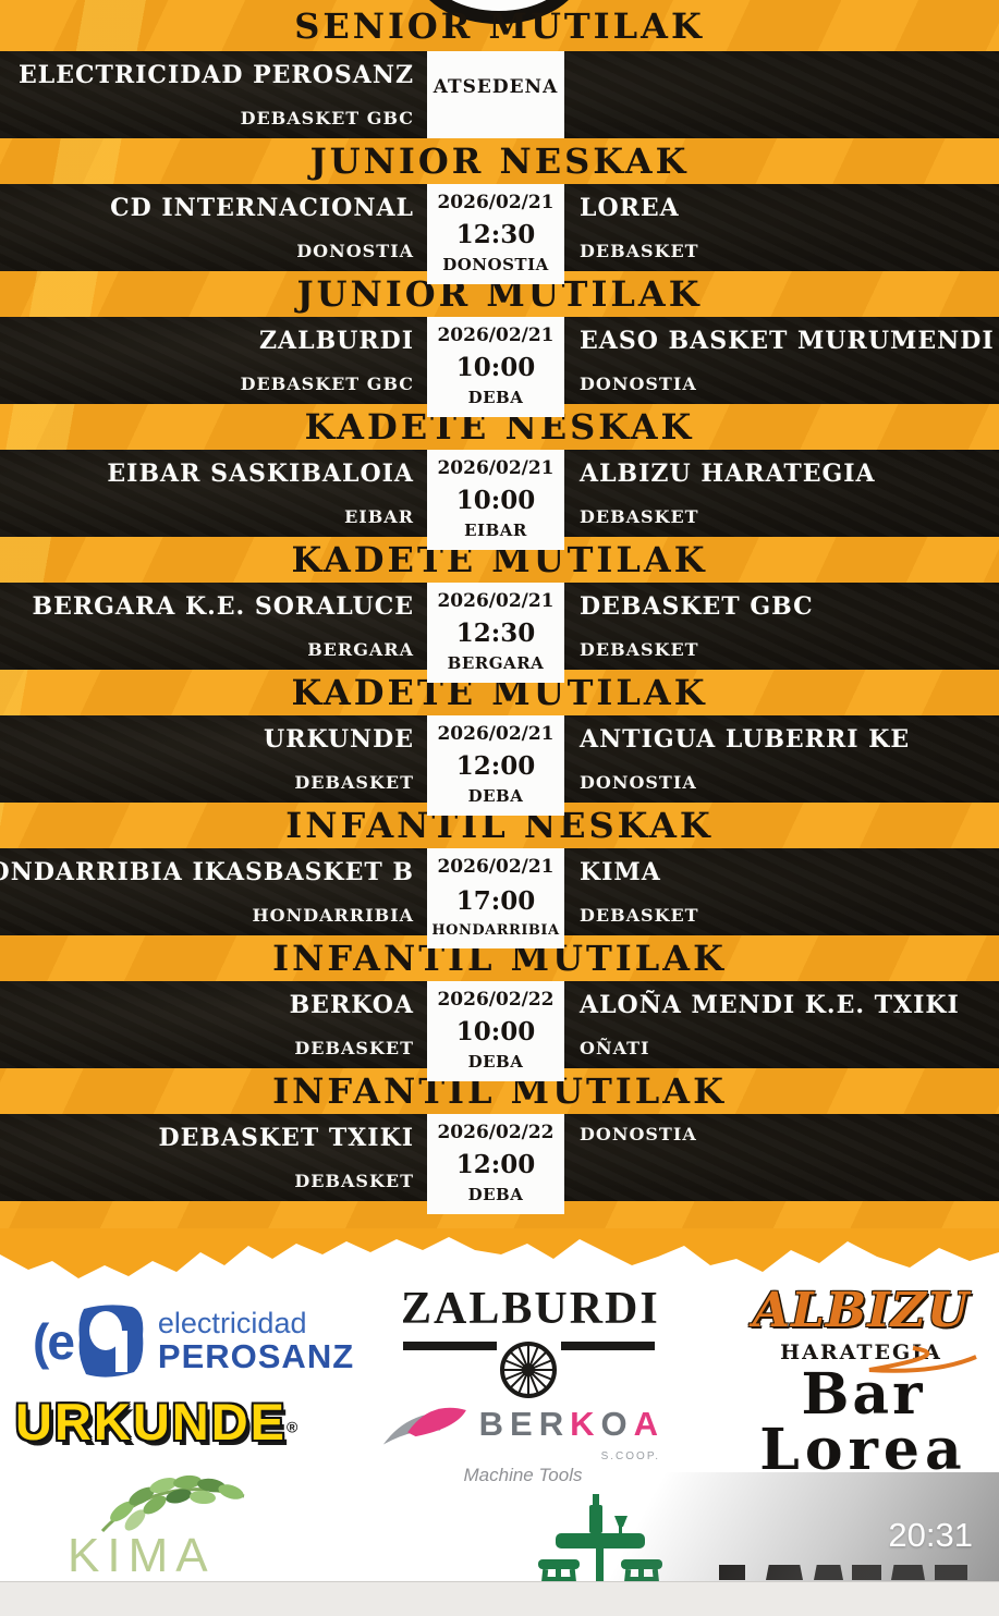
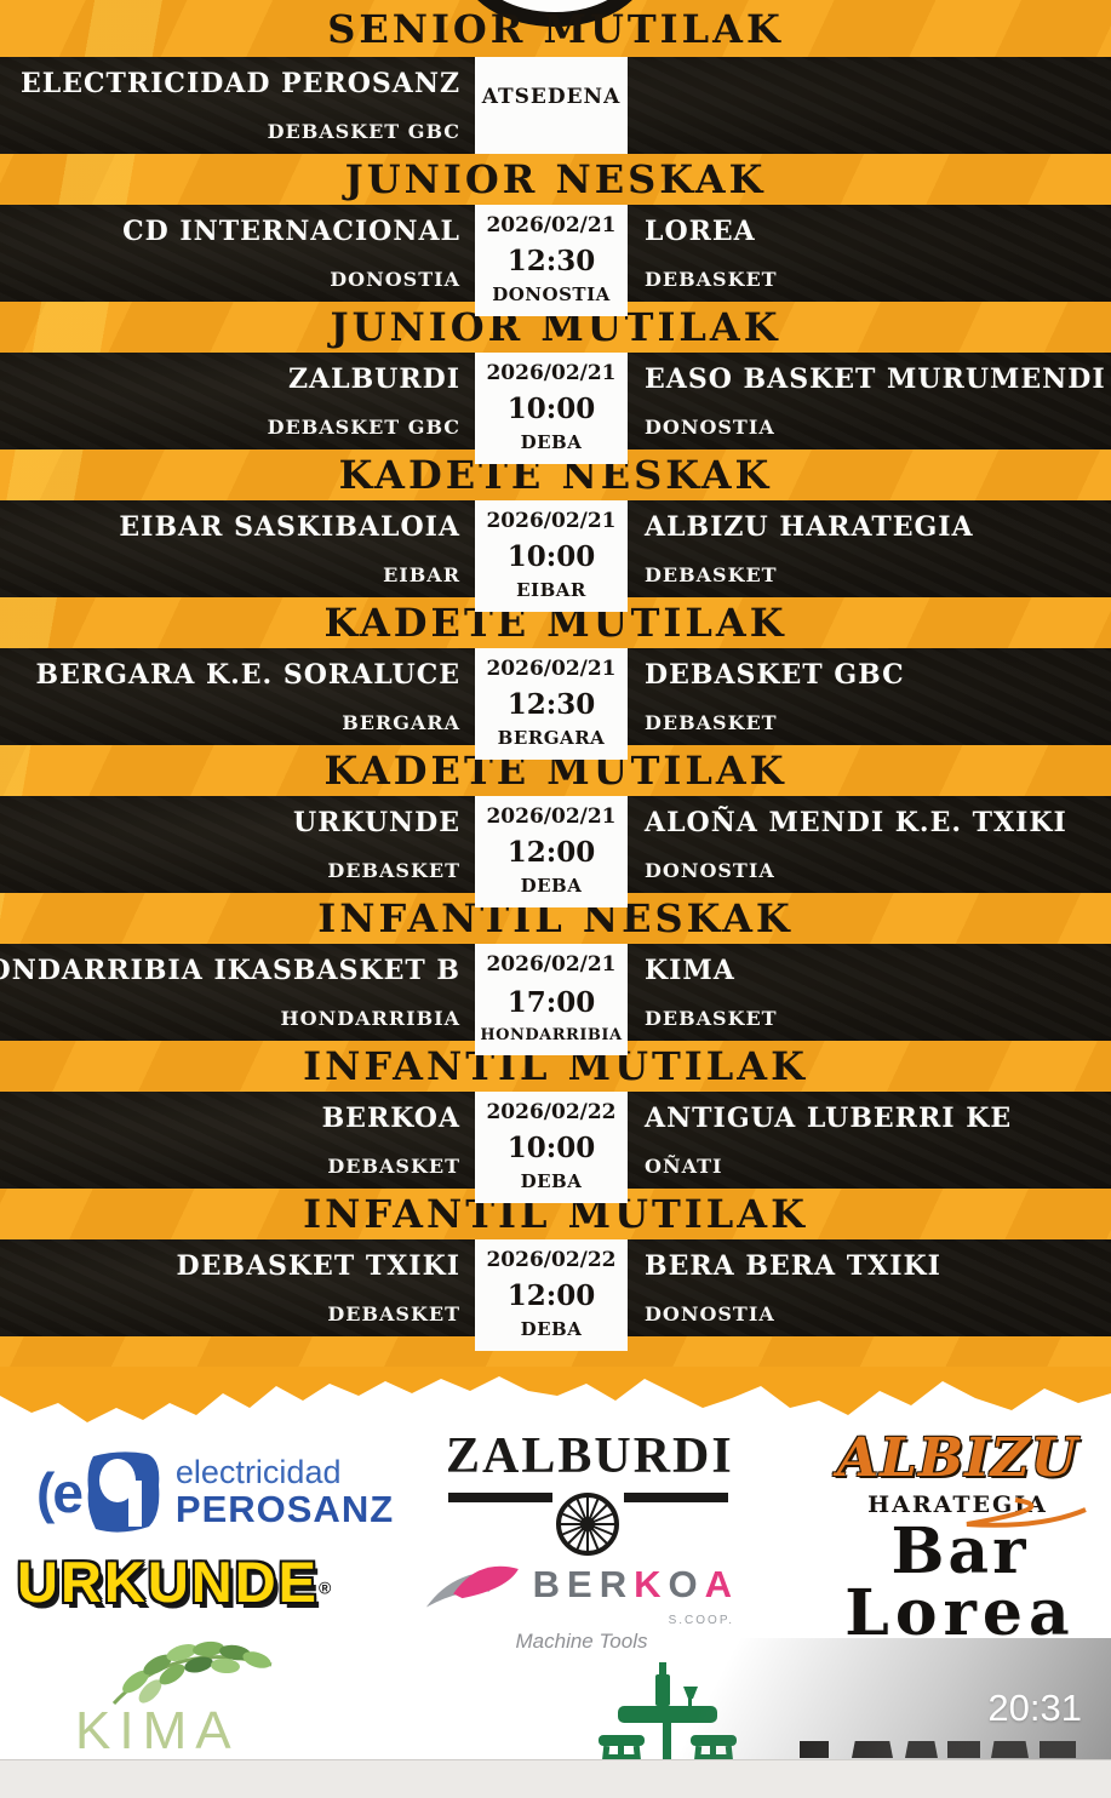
  SENIOR MUTILAK
  ELECTRICIDAD PEROSANZ
  DEBASKET GBC
  ATSEDENA
  JUNIOR NESKAK
  CD INTERNACIONAL
  DONOSTIA
  LOREA
  DEBASKET
  2026/02/21
  12:30
  DONOSTIA
  JUNIOR MUTILAK
  ZALBURDI
  DEBASKET GBC
  EASO BASKET MURUMENDI
  DONOSTIA
  2026/02/21
  10:00
  DEBA
  KADETE NESKAK
  EIBAR SASKIBALOIA
  EIBAR
  ALBIZU HARATEGIA
  DEBASKET
  2026/02/21
  10:00
  EIBAR
  KADETE MUTILAK
  BERGARA K.E. SORALUCE
  BERGARA
  DEBASKET GBC
  DEBASKET
  2026/02/21
  12:30
  BERGARA
  KADETE MUTILAK
  URKUNDE
  DEBASKET
- ANTIGUA LUBERRI KE
+ ALOÑA MENDI K.E. TXIKI
  DONOSTIA
  2026/02/21
  12:00
  DEBA
  INFANTIL NESKAK
  NDARRIBIA IKASBASKET B
  HONDARRIBIA
  KIMA
  DEBASKET
  2026/02/21
  17:00
  HONDARRIBIA
  INFANTIL MUTILAK
  BERKOA
  DEBASKET
- ALOÑA MENDI K.E. TXIKI
+ ANTIGUA LUBERRI KE
  OÑATI
  2026/02/22
  10:00
  DEBA
  INFANTIL MUTILAK
  DEBASKET TXIKI
  DEBASKET
+ BERA BERA TXIKI
  DONOSTIA
  2026/02/22
  12:00
  DEBA
  (e
  electricidad
  PEROSANZ
  ZALBURDI
  ALBIZU
  HARATEGIA
  URKUNDE®
  BERKOA
  S.COOP.
  Machine Tools
  Bar
  Lorea
  KIMA
  20:31
